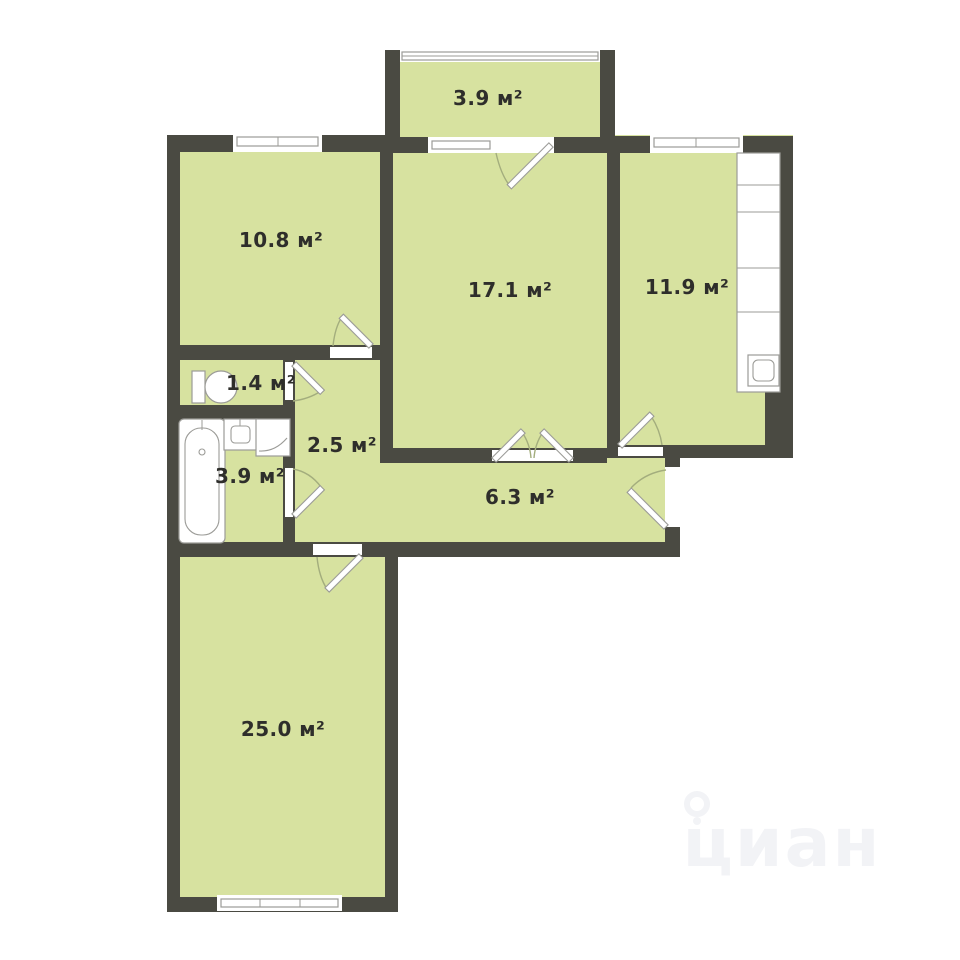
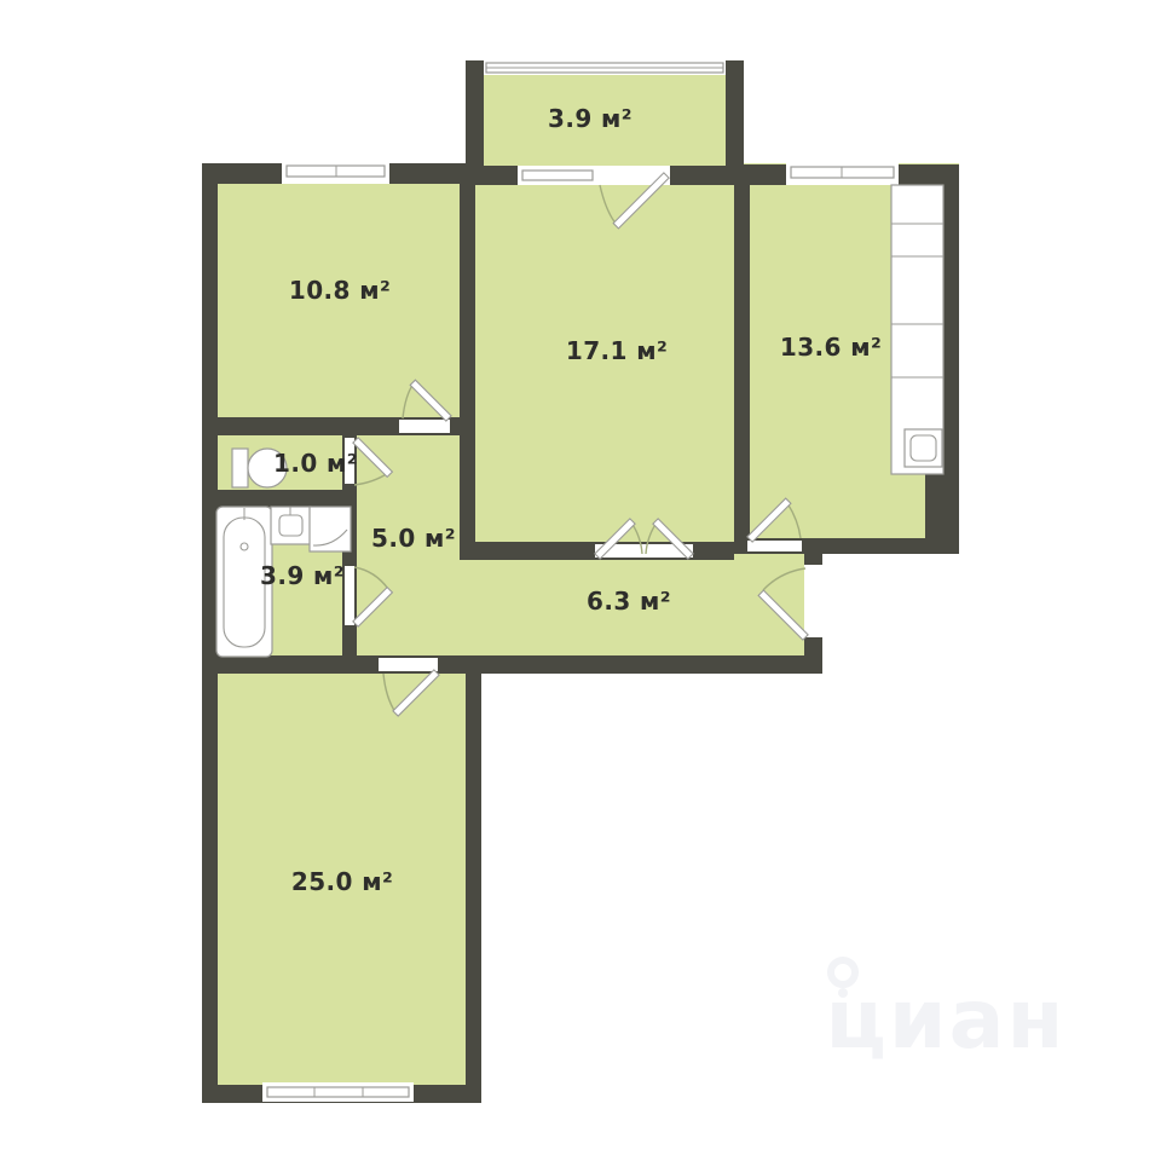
  3.9 м²
  10.8 м²
  17.1 м²
- 11.9 м²
+ 13.6 м²
- 1.4 м²
+ 1.0 м²
- 2.5 м²
+ 5.0 м²
  3.9 м²
  6.3 м²
  25.0 м²
